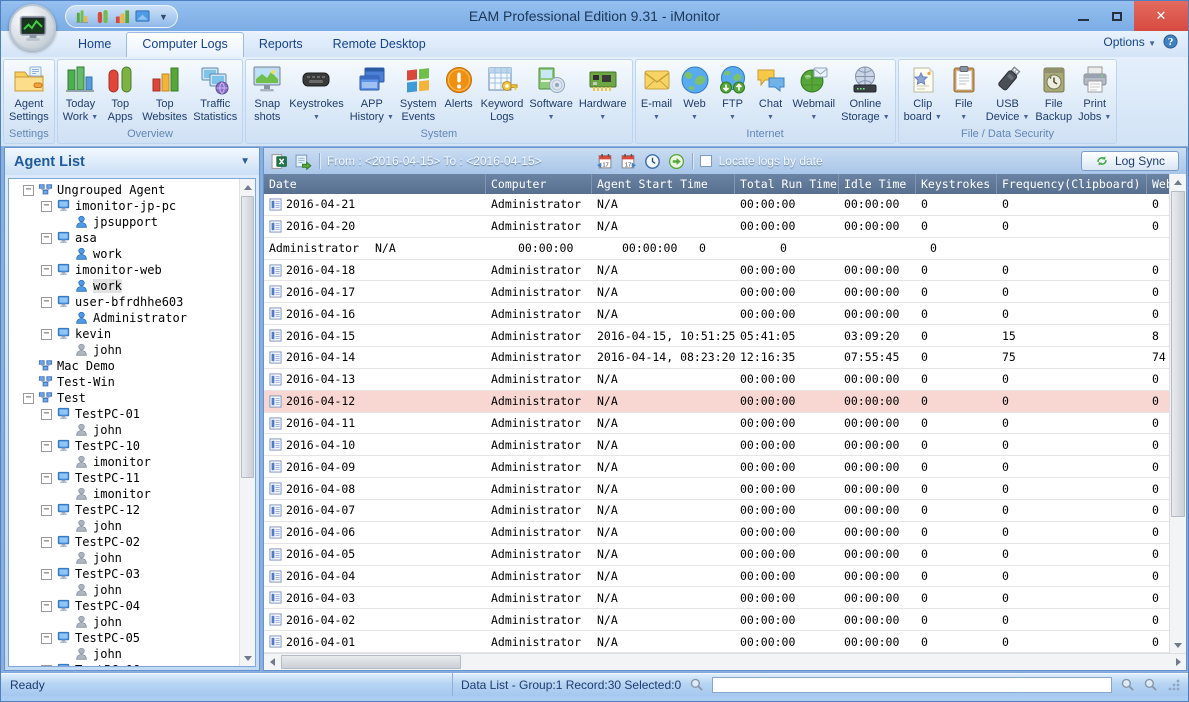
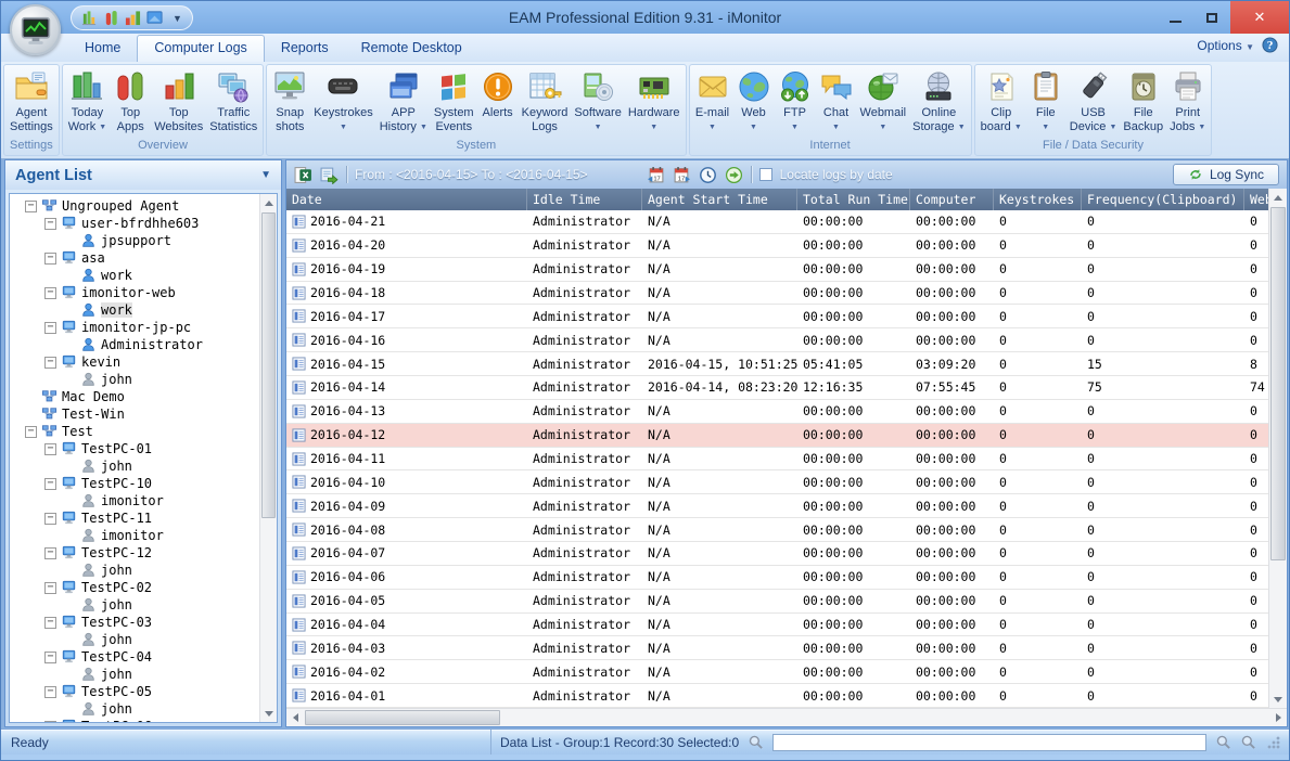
  EAM Professional Edition 9.31 - iMonitor
  ✕
  ▼
  Home
  Computer Logs
  Reports
  Remote Desktop
  Options ▼
  ?
  Agent
  Settings
  Settings
  Today
  Work
  Top
  Apps
  Top
  Websites
  Traffic
  Statistics
  Overview
  Snap
  shots
  Keystrokes
  APP
  History
  System
  Events
  Alerts
  Keyword
  Logs
  Software
  Hardware
  System
  E-mail
  Web
  FTP
  Chat
  Webmail
  Online
  Storage
  Internet
  Clip
  board
  File
  USB
  Device
  File
  Backup
  Print
  Jobs
  File / Data Security
  Agent List
  ▼
  −
  Ungrouped Agent
  −
- imonitor-jp-pc
+ user-bfrdhhe603
  jpsupport
  −
  asa
  work
  −
  imonitor-web
  work
  −
- user-bfrdhhe603
+ imonitor-jp-pc
  Administrator
  −
  kevin
  john
  Mac Demo
  Test-Win
  −
  Test
  −
  TestPC-01
  john
  −
  TestPC-10
  imonitor
  −
  TestPC-11
  imonitor
  −
  TestPC-12
  john
  −
  TestPC-02
  john
  −
  TestPC-03
  john
  −
  TestPC-04
  john
  −
  TestPC-05
  john
  From : <2016-04-15> To : <2016-04-15>
  Locate logs by date
  Log Sync
  Date
- Computer
+ Idle Time
  Agent Start Time
  Total Run Time
- Idle Time
+ Computer
  Keystrokes
  Frequency(Clipboard)
  2016-04-21
  Administrator
  N/A
  00:00:00
  00:00:00
  0
  0
  0
  2016-04-20
  Administrator
  N/A
  00:00:00
  00:00:00
  0
  0
  0
+ 2016-04-19
  Administrator
  N/A
  00:00:00
  00:00:00
  0
  0
  0
  2016-04-18
  Administrator
  N/A
  00:00:00
  00:00:00
  0
  0
  0
  2016-04-17
  Administrator
  N/A
  00:00:00
  00:00:00
  0
  0
  0
  2016-04-16
  Administrator
  N/A
  00:00:00
  00:00:00
  0
  0
  0
  2016-04-15
  Administrator
  2016-04-15, 10:51:25
  05:41:05
  03:09:20
  0
  15
  8
  2016-04-14
  Administrator
  2016-04-14, 08:23:20
  12:16:35
  07:55:45
  0
  75
  74
  2016-04-13
  Administrator
  N/A
  00:00:00
  00:00:00
  0
  0
  0
  2016-04-12
  Administrator
  N/A
  00:00:00
  00:00:00
  0
  0
  0
  2016-04-11
  Administrator
  N/A
  00:00:00
  00:00:00
  0
  0
  0
  2016-04-10
  Administrator
  N/A
  00:00:00
  00:00:00
  0
  0
  0
  2016-04-09
  Administrator
  N/A
  00:00:00
  00:00:00
  0
  0
  0
  2016-04-08
  Administrator
  N/A
  00:00:00
  00:00:00
  0
  0
  0
  2016-04-07
  Administrator
  N/A
  00:00:00
  00:00:00
  0
  0
  0
  2016-04-06
  Administrator
  N/A
  00:00:00
  00:00:00
  0
  0
  0
  2016-04-05
  Administrator
  N/A
  00:00:00
  00:00:00
  0
  0
  0
  2016-04-04
  Administrator
  N/A
  00:00:00
  00:00:00
  0
  0
  0
  2016-04-03
  Administrator
  N/A
  00:00:00
  00:00:00
  0
  0
  0
  2016-04-02
  Administrator
  N/A
  00:00:00
  00:00:00
  0
  0
  0
  2016-04-01
  Administrator
  N/A
  00:00:00
  00:00:00
  0
  0
  0
  Ready
  Data List - Group:1 Record:30 Selected:0
